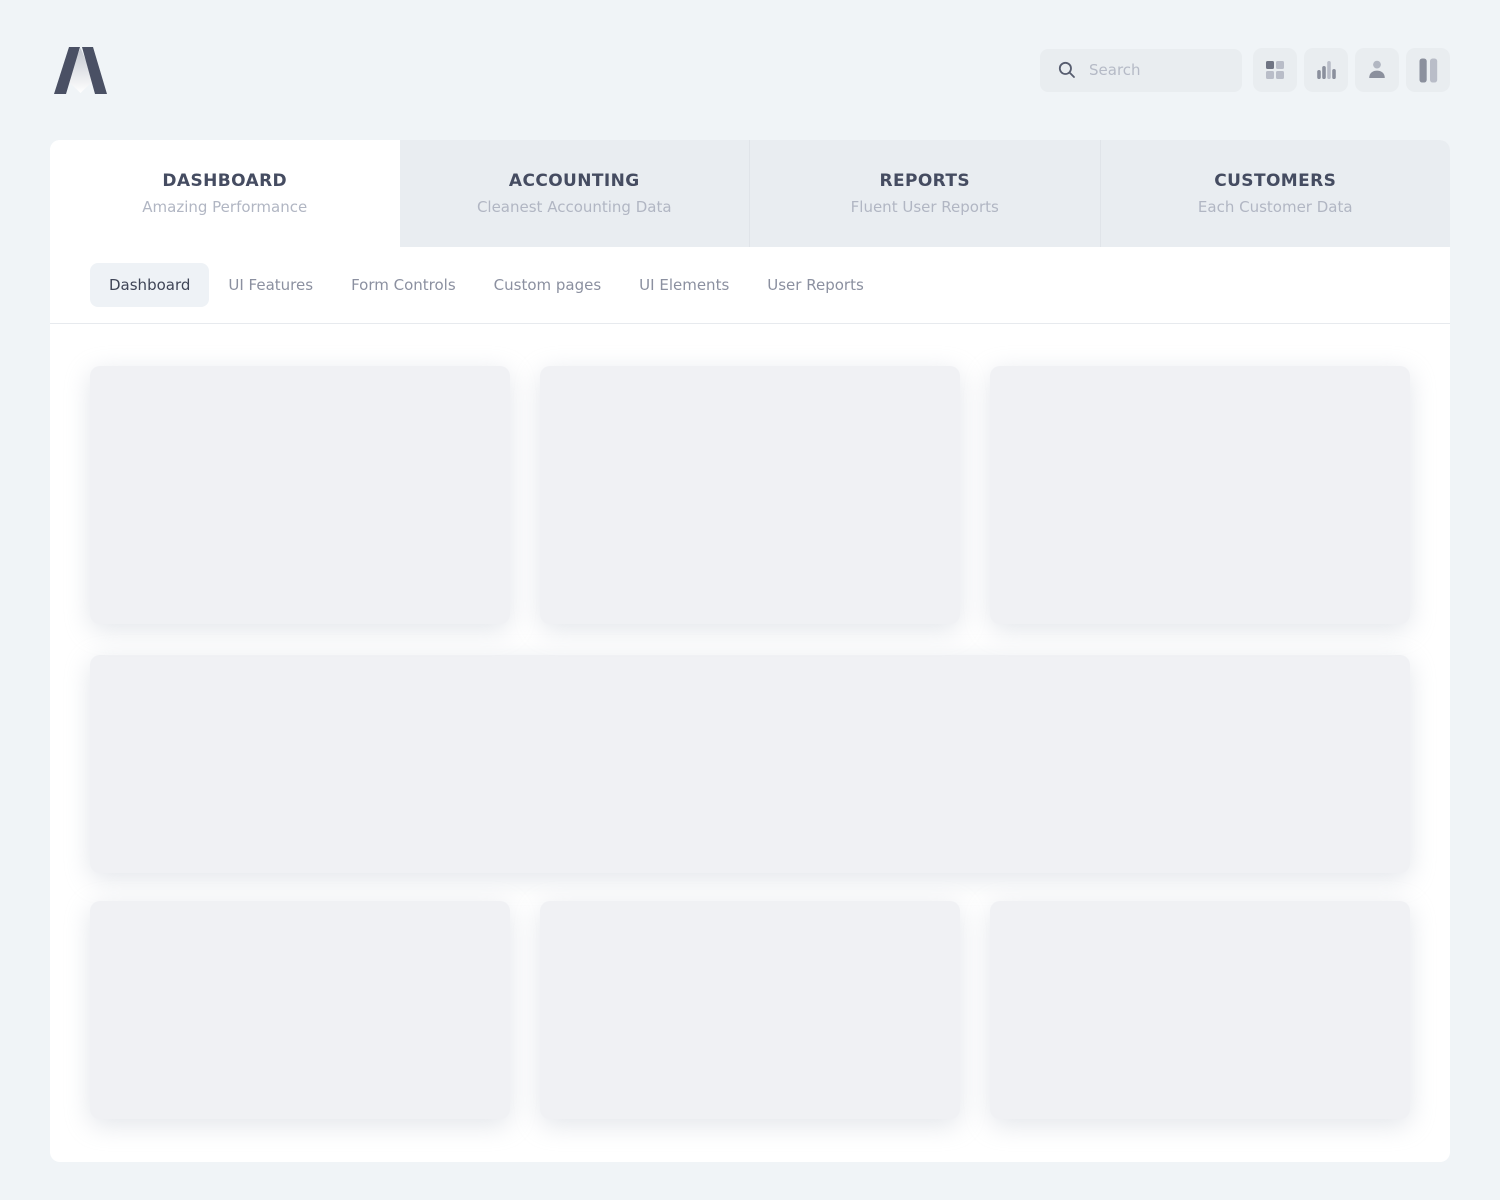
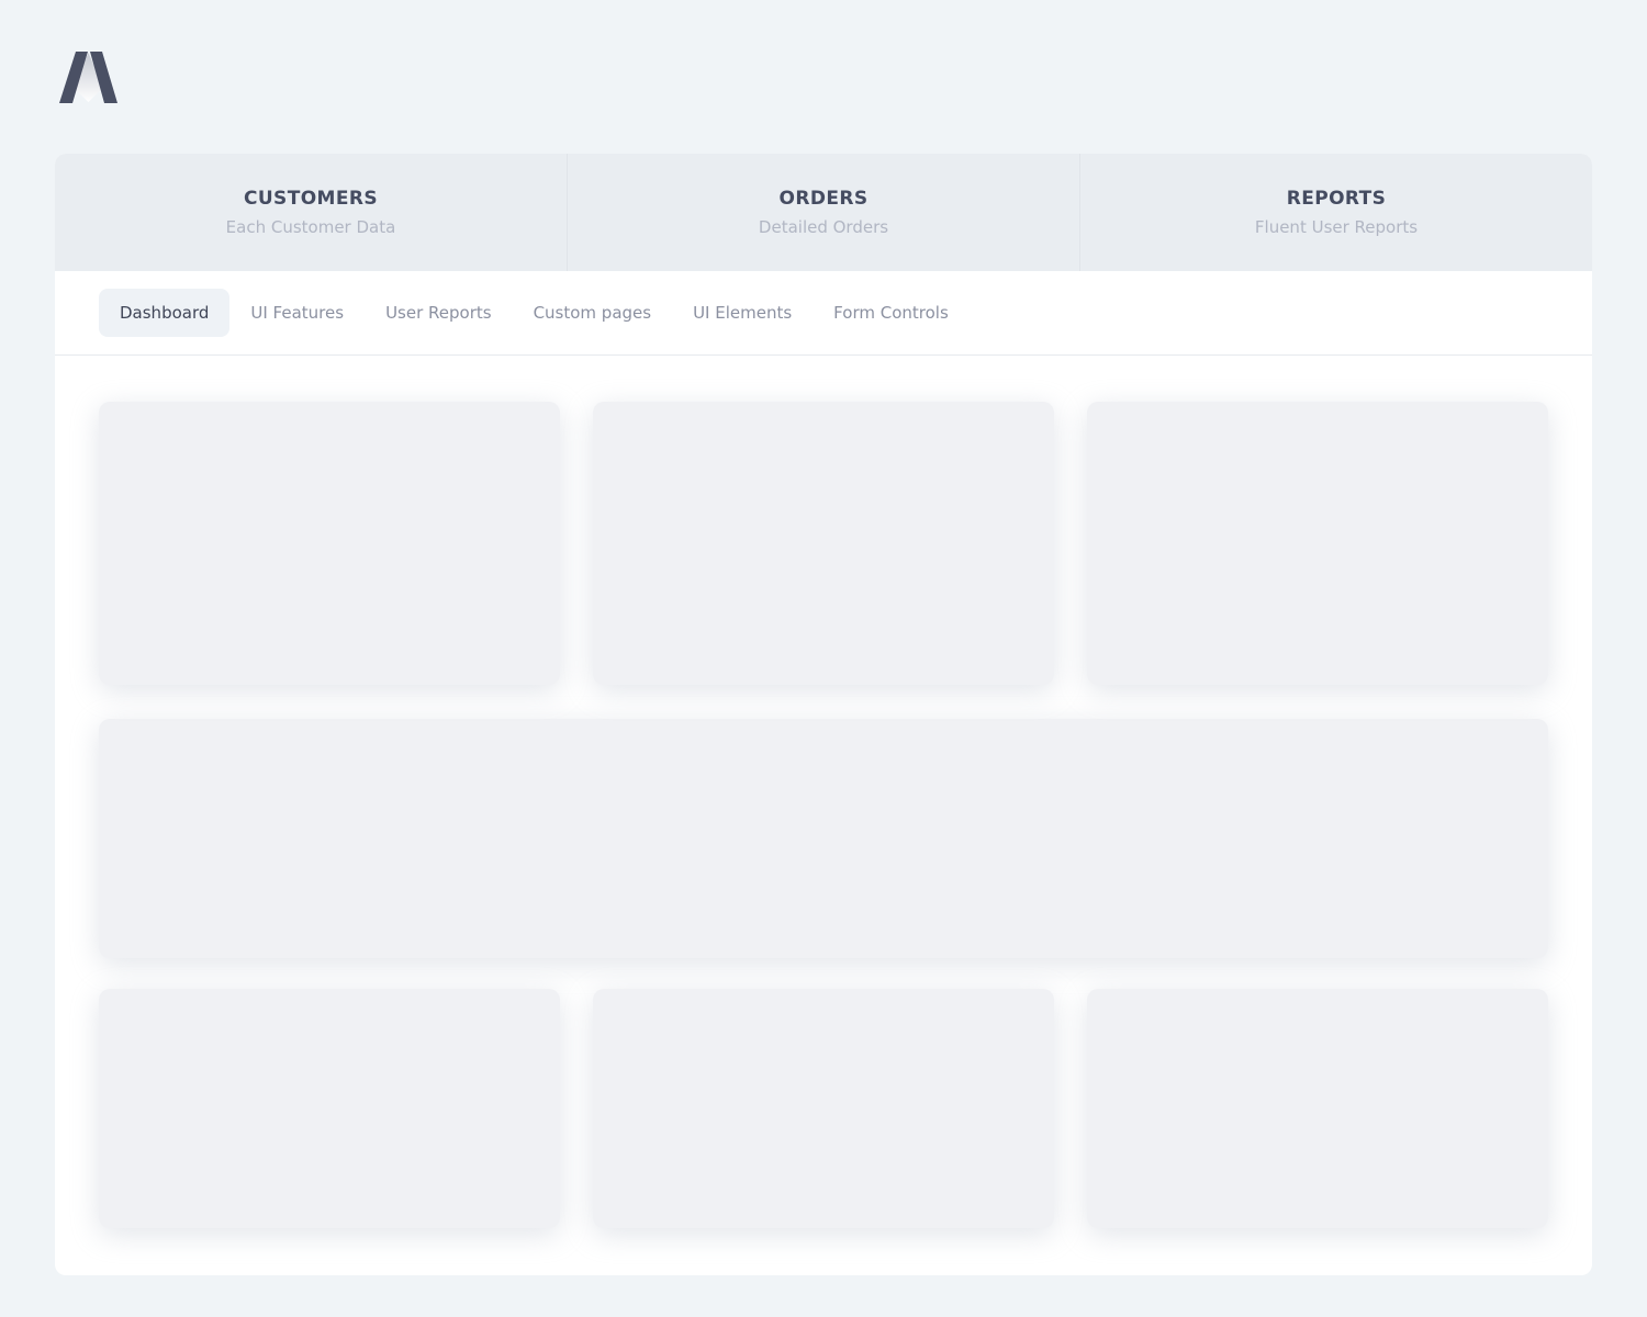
- Search
- DASHBOARD
- Amazing Performance
- ACCOUNTING
- Cleanest Accounting Data
- REPORTS
+ CUSTOMERS
- Fluent User Reports
+ Each Customer Data
+ ORDERS
+ Detailed Orders
- CUSTOMERS
+ REPORTS
- Each Customer Data
+ Fluent User Reports
  Dashboard
  UI Features
- Form Controls
+ User Reports
  Custom pages
  UI Elements
- User Reports
+ Form Controls
